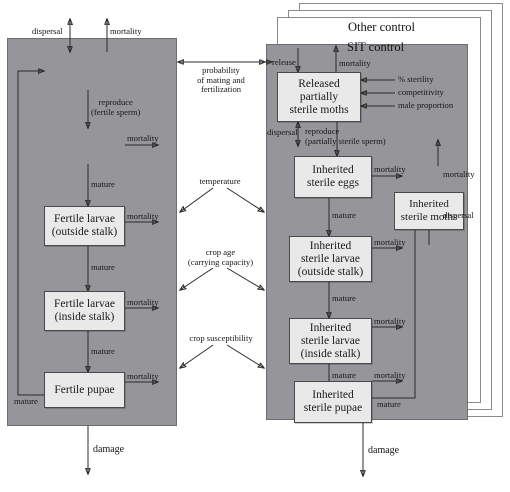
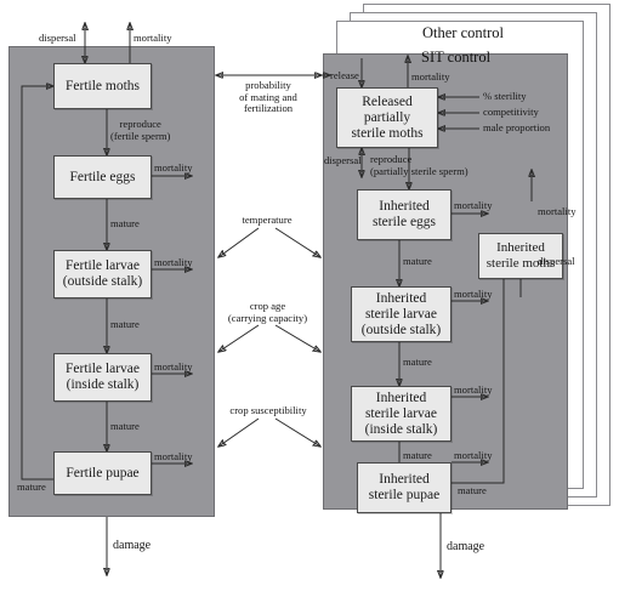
  Other control
  SIT control
+ Fertile moths
+ Fertile eggs
  Fertile larvae
  (outside stalk)
  Fertile larvae
  (inside stalk)
  Fertile pupae
  dispersal
  mortality
  reproduce
  (fertile sperm)
  mortality
  mature
  mortality
  mature
  mortality
  mature
  mortality
  mature
  damage
  probability
  of mating and
  fertilization
  temperature
  crop age
  (carrying capacity)
  crop susceptibility
  Released
  partially
  sterile moths
  Inherited
  sterile eggs
  Inherited
  sterile moths
  Inherited
  sterile larvae
  (outside stalk)
  Inherited
  sterile larvae
  (inside stalk)
  Inherited
  sterile pupae
  release
  mortality
  dispersal
  reproduce
  (partially sterile sperm)
  mortality
  mature
  mortality
  mature
  mortality
  mature
  mortality
  mature
  mortality
  dispersal
  damage
  % sterility
  competitivity
  male proportion
